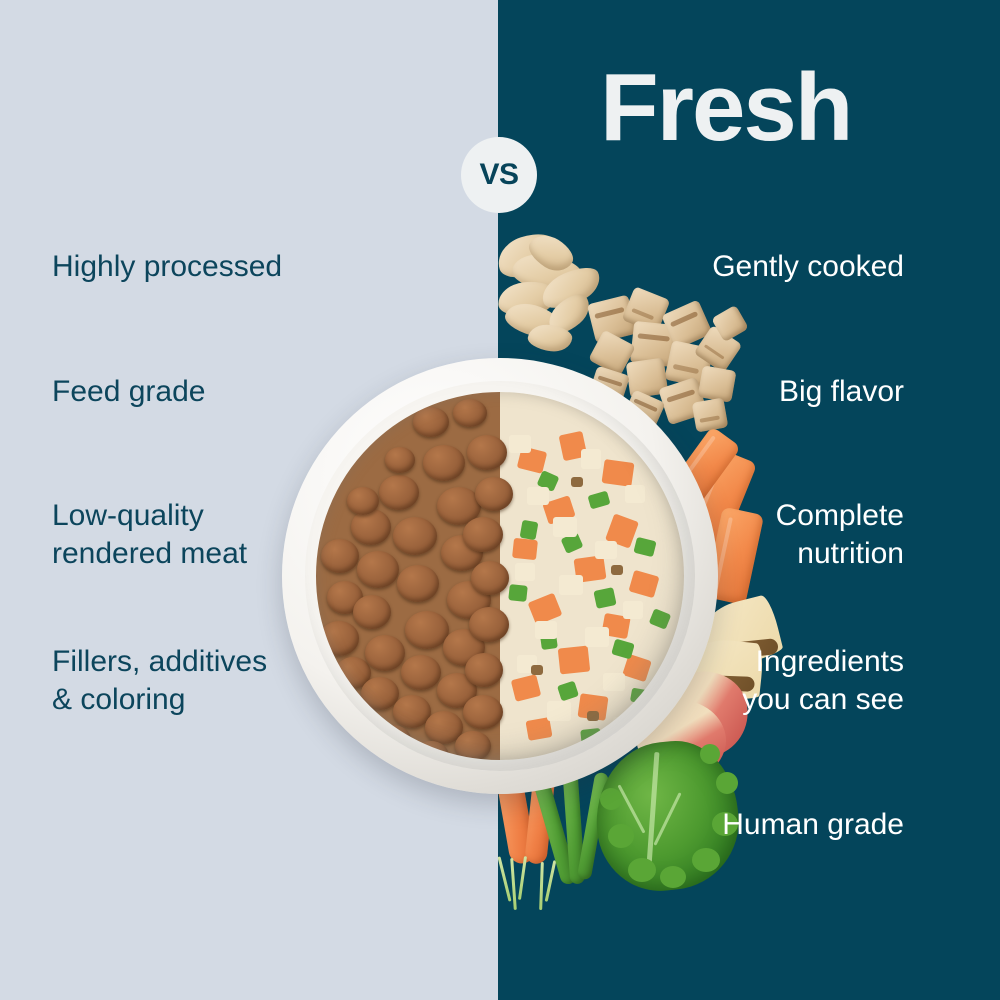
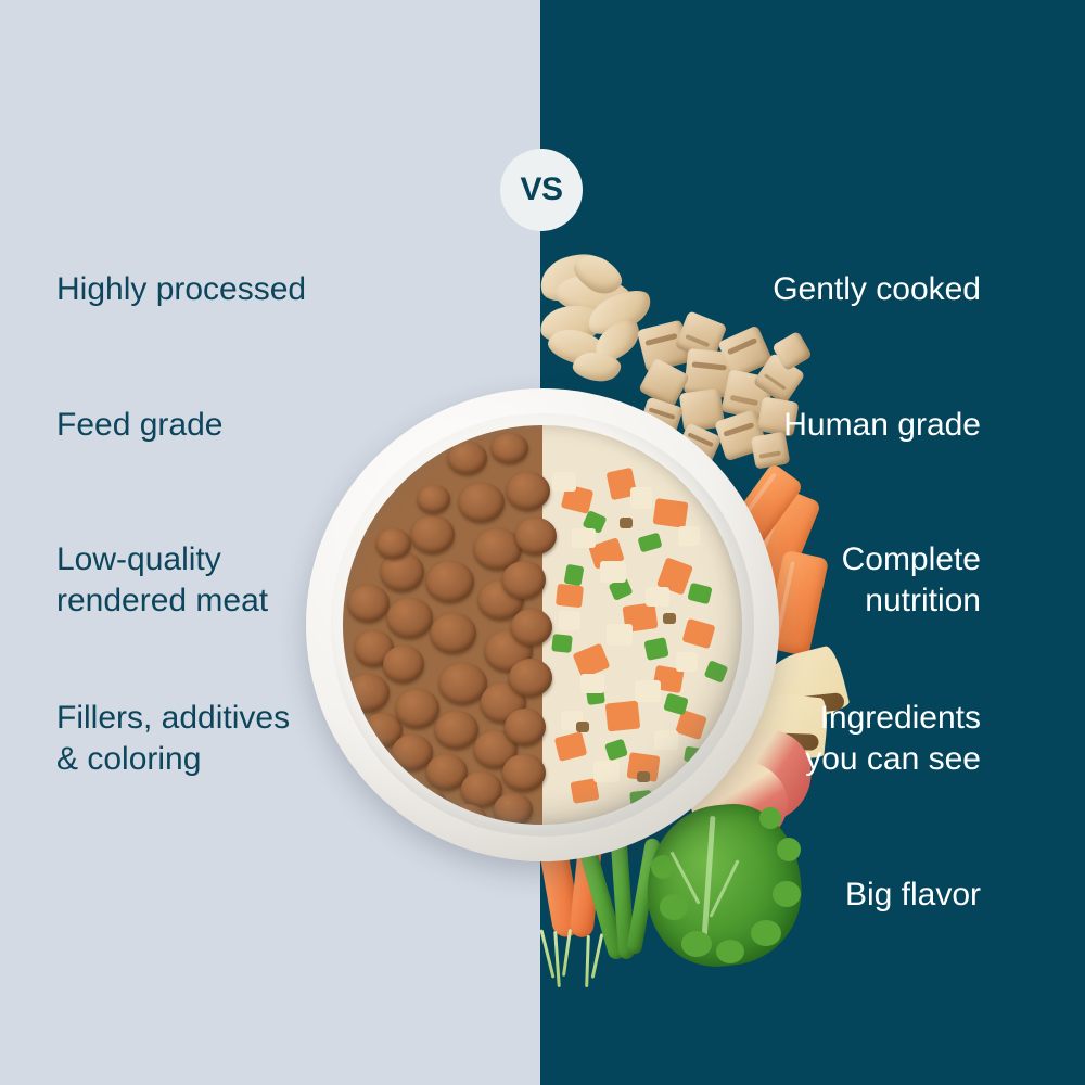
  VS
- Fresh
  Highly processed
  Feed grade
  Low-quality
  rendered meat
  Fillers, additives
  & coloring
  Gently cooked
- Big flavor
+ Human grade
  Complete
  nutrition
  Ingredients
  you can see
- Human grade
+ Big flavor
